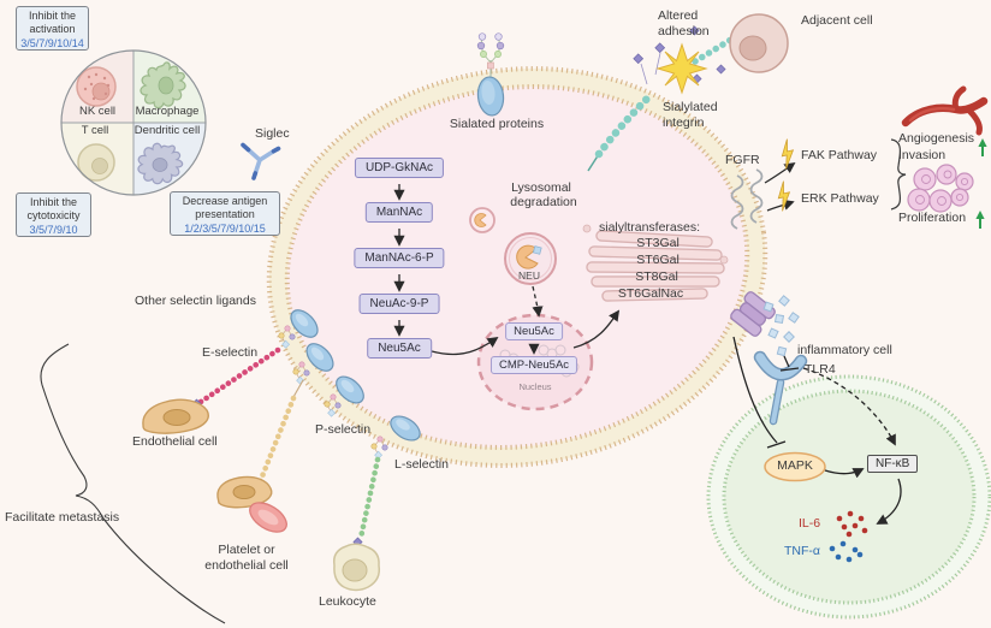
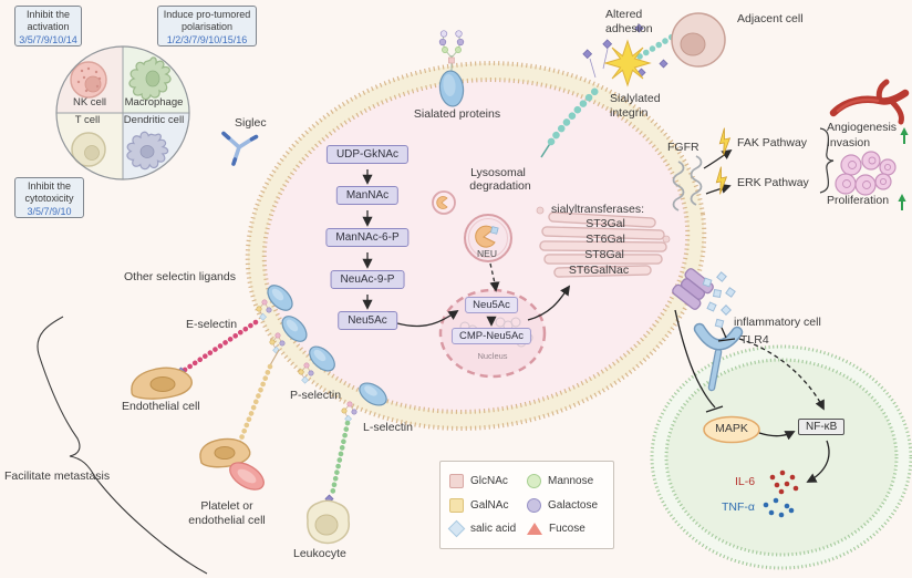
  Inhibit the
  activation
  3/5/7/9/10/14
+ Induce pro-tumored
+ polarisation
+ 1/2/3/7/9/10/15/16
  Inhibit the
  cytotoxicity
  3/5/7/9/10
- Decrease antigen
- presentation
- 1/2/3/5/7/9/10/15
  NK cell
  Macrophage
  T cell
  Dendritic cell
  Siglec
  UDP-GkNAc
  ManNAc
  ManNAc-6-P
  NeuAc-9-P
  Neu5Ac
  Neu5Ac
  CMP-Neu5Ac
  Nucleus
  Sialated proteins
  Lysosomal
  degradation
  NEU
  sialyltransferases:
  ST3Gal
  ST6Gal
  ST8Gal
  ST6GalNac
  Altered
  adhesion
  Adjacent cell
  Sialylated
  integrin
  FGFR
  FAK Pathway
  ERK Pathway
  Angiogenesis
  Invasion
  Proliferation
  Other selectin ligands
  E-selectin
  Endothelial cell
  P-selectin
  L-selectin
  Platelet or
  endothelial cell
  Leukocyte
  Facilitate metastasis
  inflammatory cell
  TLR4
  MAPK
  NF-κB
  IL-6
  TNF-α
+ GlcNAc
+ Mannose
+ GalNAc
+ Galactose
+ salic acid
+ Fucose
